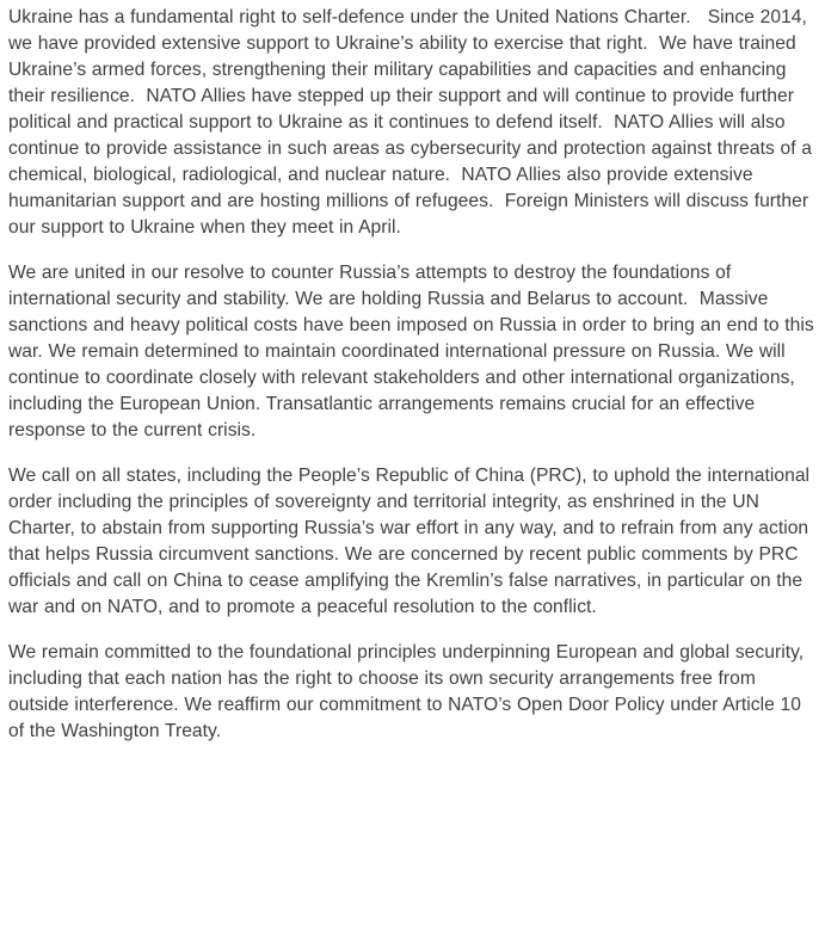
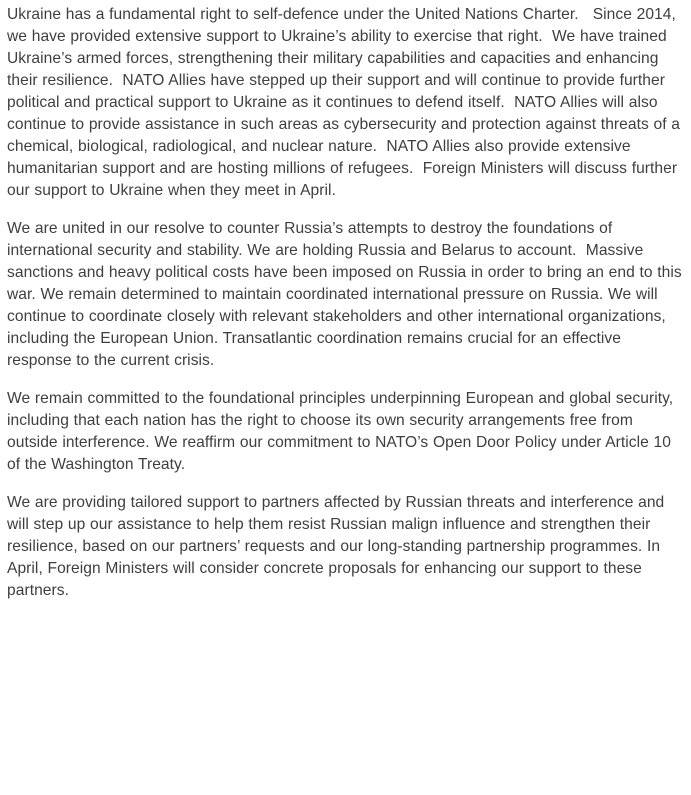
  Ukraine has a fundamental right to self-defence under the United Nations Charter. Since 2014, we have provided extensive support to Ukraine’s ability to exercise that right. We have trained Ukraine’s armed forces, strengthening their military capabilities and capacities and enhancing their resilience. NATO Allies have stepped up their support and will continue to provide further political and practical support to Ukraine as it continues to defend itself. NATO Allies will also continue to provide assistance in such areas as cybersecurity and protection against threats of a chemical, biological, radiological, and nuclear nature. NATO Allies also provide extensive humanitarian support and are hosting millions of refugees. Foreign Ministers will discuss further our support to Ukraine when they meet in April.
- We are united in our resolve to counter Russia’s attempts to destroy the foundations of international security and stability. We are holding Russia and Belarus to account. Massive sanctions and heavy political costs have been imposed on Russia in order to bring an end to this war. We remain determined to maintain coordinated international pressure on Russia. We will continue to coordinate closely with relevant stakeholders and other international organizations, including the European Union. Transatlantic arrangements remains crucial for an effective response to the current crisis.
+ We are united in our resolve to counter Russia’s attempts to destroy the foundations of international security and stability. We are holding Russia and Belarus to account. Massive sanctions and heavy political costs have been imposed on Russia in order to bring an end to this war. We remain determined to maintain coordinated international pressure on Russia. We will continue to coordinate closely with relevant stakeholders and other international organizations, including the European Union. Transatlantic coordination remains crucial for an effective response to the current crisis.
- We call on all states, including the People’s Republic of China (PRC), to uphold the international order including the principles of sovereignty and territorial integrity, as enshrined in the UN Charter, to abstain from supporting Russia’s war effort in any way, and to refrain from any action that helps Russia circumvent sanctions. We are concerned by recent public comments by PRC officials and call on China to cease amplifying the Kremlin’s false narratives, in particular on the war and on NATO, and to promote a peaceful resolution to the conflict.
  We remain committed to the foundational principles underpinning European and global security, including that each nation has the right to choose its own security arrangements free from outside interference. We reaffirm our commitment to NATO’s Open Door Policy under Article 10 of the Washington Treaty.
+ We are providing tailored support to partners affected by Russian threats and interference and will step up our assistance to help them resist Russian malign influence and strengthen their resilience, based on our partners’ requests and our long-standing partnership programmes. In April, Foreign Ministers will consider concrete proposals for enhancing our support to these partners.
